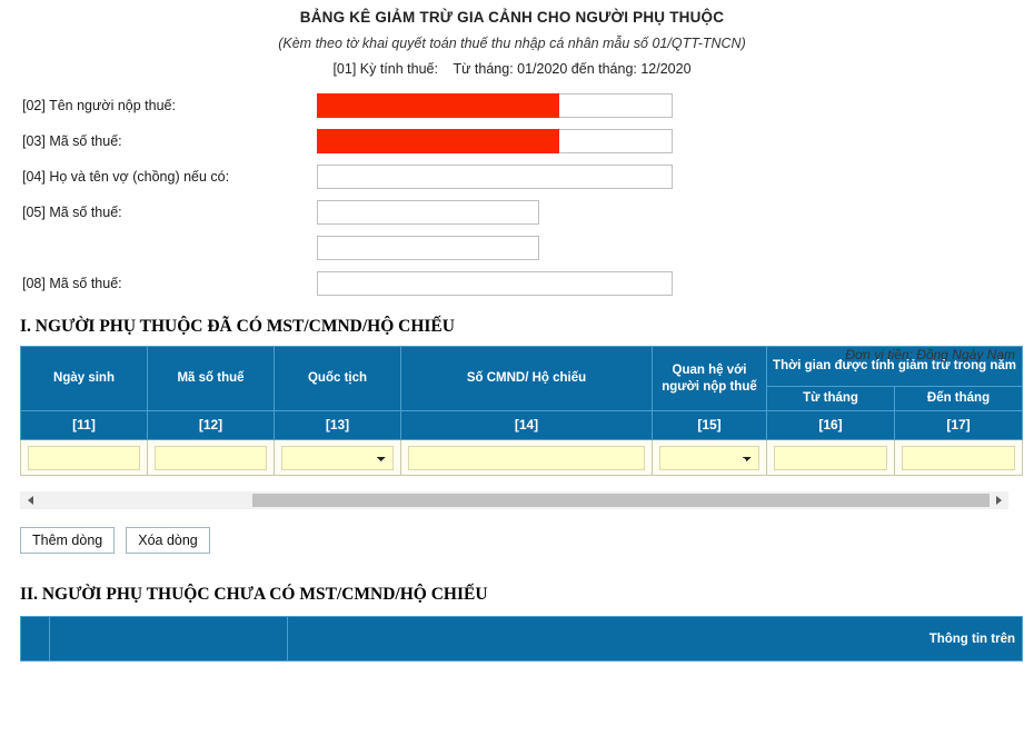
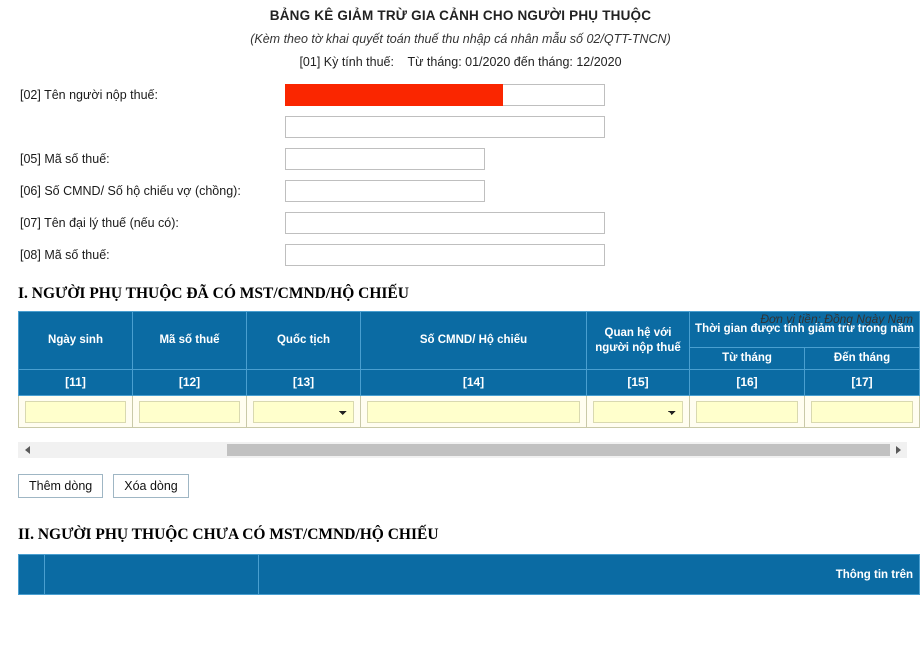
  BẢNG KÊ GIẢM TRỪ GIA CẢNH CHO NGƯỜI PHỤ THUỘC
- (Kèm theo tờ khai quyết toán thuế thu nhập cá nhân mẫu số 01/QTT-TNCN)
+ (Kèm theo tờ khai quyết toán thuế thu nhập cá nhân mẫu số 02/QTT-TNCN)
  [01] Kỳ tính thuế: Từ tháng: 01/2020 đến tháng: 12/2020
  [02] Tên người nộp thuế:
- [03] Mã số thuế:
- [04] Họ và tên vợ (chồng) nếu có:
  [05] Mã số thuế:
+ [06] Số CMND/ Số hộ chiếu vợ (chồng):
+ [07] Tên đại lý thuế (nếu có):
  [08] Mã số thuế:
  Đơn vị tiền: Đồng Ngày Nam
  I. NGƯỜI PHỤ THUỘC ĐÃ CÓ MST/CMND/HỘ CHIẾU
  Ngày sinh	Mã số thuế	Quốc tịch	Số CMND/ Hộ chiếu	Quan hệ với người nộp thuế	Thời gian được tính giảm trừ trong năm
  Từ tháng	Đến tháng
  [11]	[12]	[13]	[14]	[15]	[16]	[17]
  Thêm dòng
  Xóa dòng
  II. NGƯỜI PHỤ THUỘC CHƯA CÓ MST/CMND/HỘ CHIẾU
  		Thông tin trên
